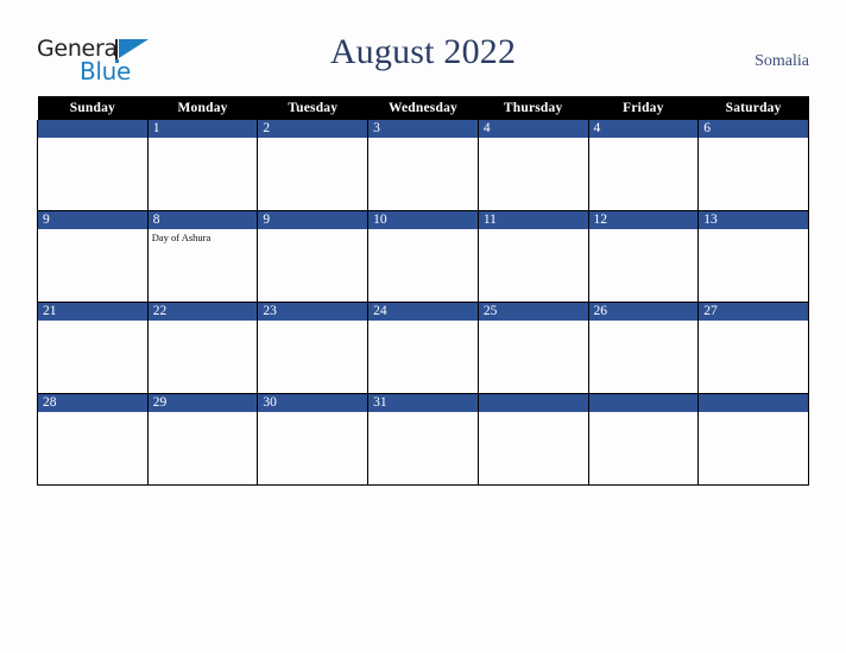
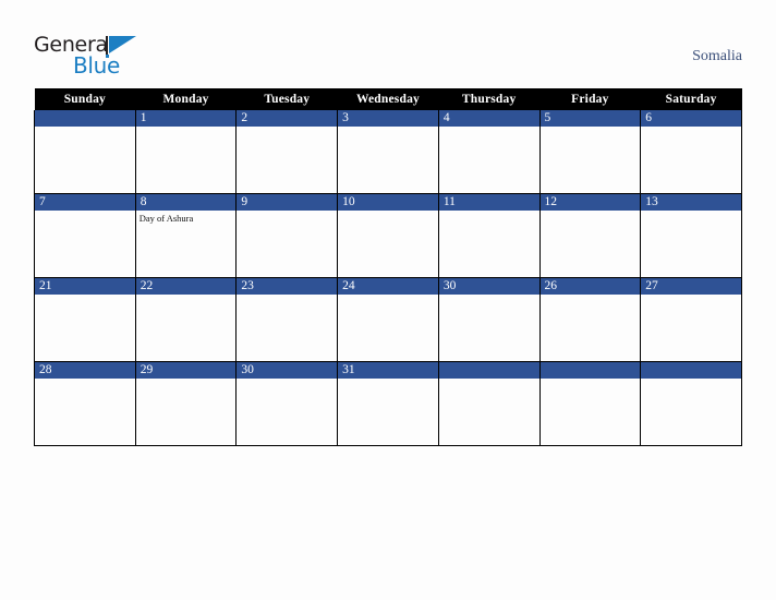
  General
  Blue
- August 2022
  Somalia
  Sunday	Monday	Tuesday	Wednesday	Thursday	Friday	Saturday
- 	1	2	3	4	4	6
+ 	1	2	3	4	5	6
- 9	8Day of Ashura	9	10	11	12	13
+ 7	8Day of Ashura	9	10	11	12	13
- 21	22	23	24	25	26	27
+ 21	22	23	24	30	26	27
  28	29	30	31
